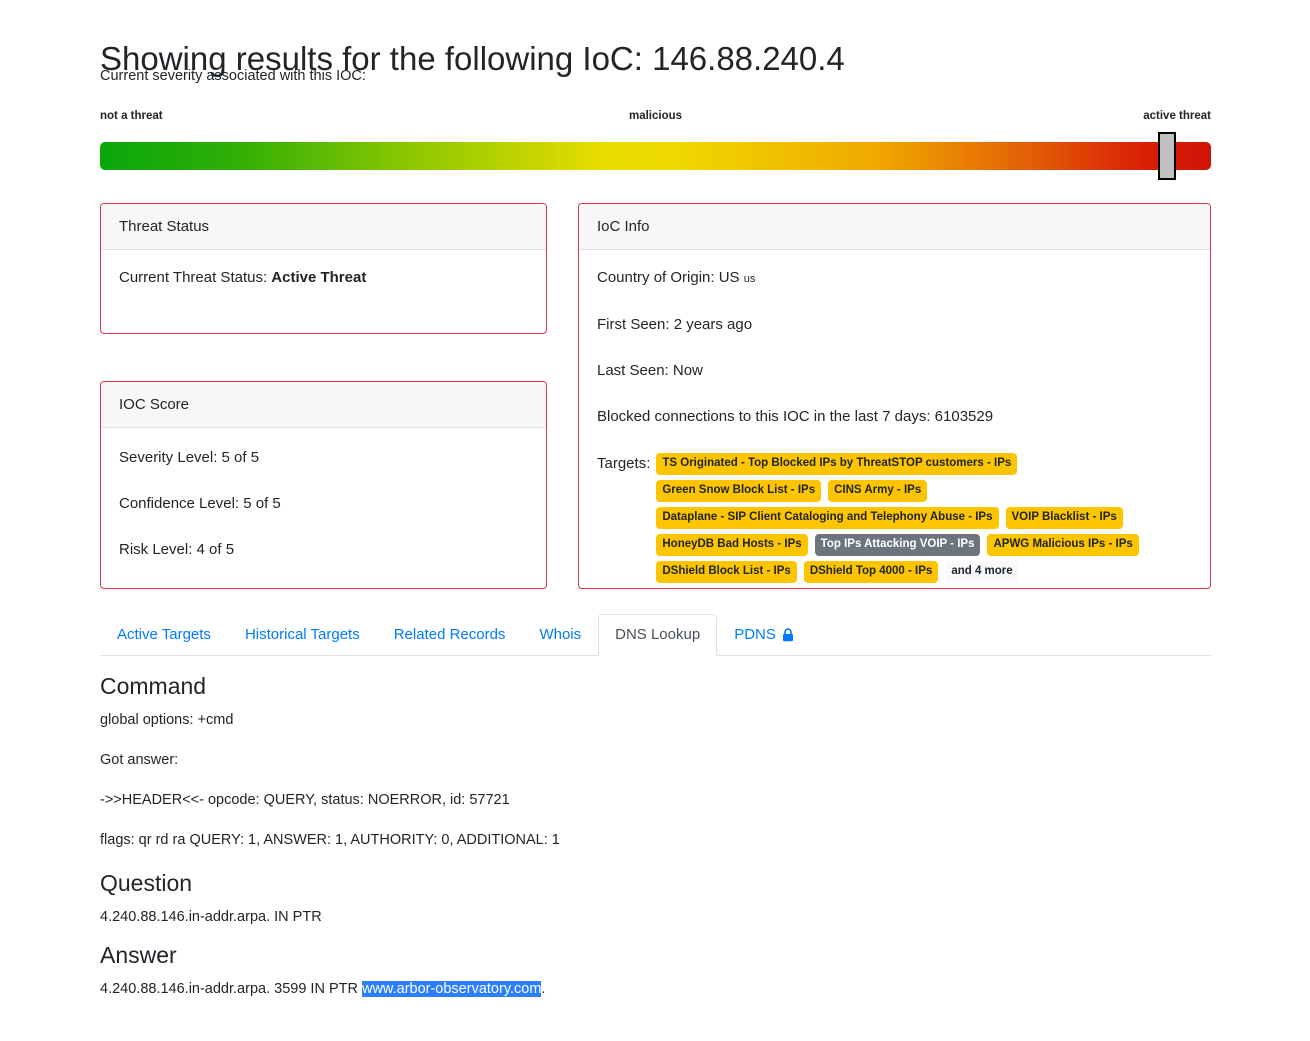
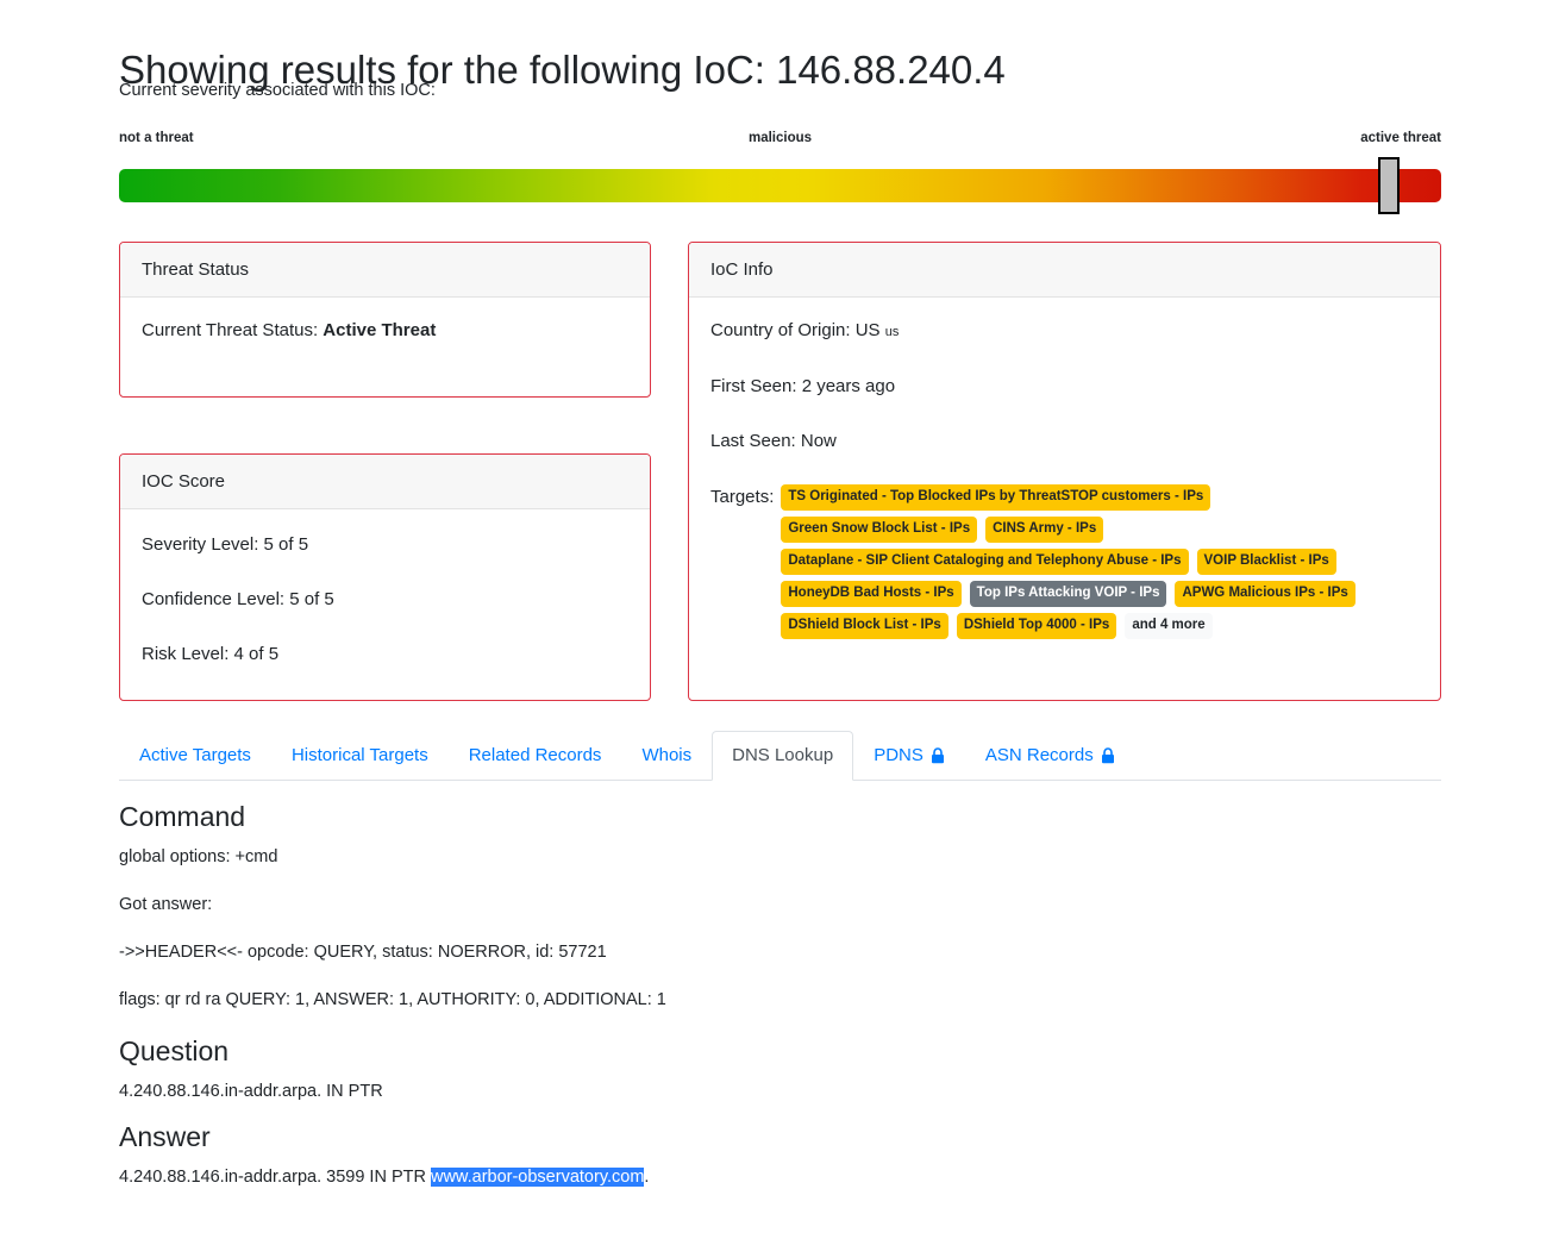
  Showing results for the following IoC: 146.88.240.4
  Current severity associated with this IOC:
  not a threat
  malicious
  active threat
  Threat Status
  Current Threat Status: Active Threat
  IOC Score
  Severity Level: 5 of 5
  Confidence Level: 5 of 5
  Risk Level: 4 of 5
  IoC Info
  Country of Origin: US us
  First Seen: 2 years ago
  Last Seen: Now
- Blocked connections to this IOC in the last 7 days: 6103529
  Targets:
  TS Originated - Top Blocked IPs by ThreatSTOP customers - IPs
  Green Snow Block List - IPs
  CINS Army - IPs
  Dataplane - SIP Client Cataloging and Telephony Abuse - IPs
  VOIP Blacklist - IPs
  HoneyDB Bad Hosts - IPs
  Top IPs Attacking VOIP - IPs
  APWG Malicious IPs - IPs
  DShield Block List - IPs
  DShield Top 4000 - IPs
  and 4 more
  Active Targets
  Historical Targets
  Related Records
  Whois
  DNS Lookup
  PDNS
+ ASN Records
  Command
  global options: +cmd
  Got answer:
  ->>HEADER<<- opcode: QUERY, status: NOERROR, id: 57721
  flags: qr rd ra QUERY: 1, ANSWER: 1, AUTHORITY: 0, ADDITIONAL: 1
  Question
  4.240.88.146.in-addr.arpa. IN PTR
  Answer
  4.240.88.146.in-addr.arpa. 3599 IN PTR www.arbor-observatory.com.
